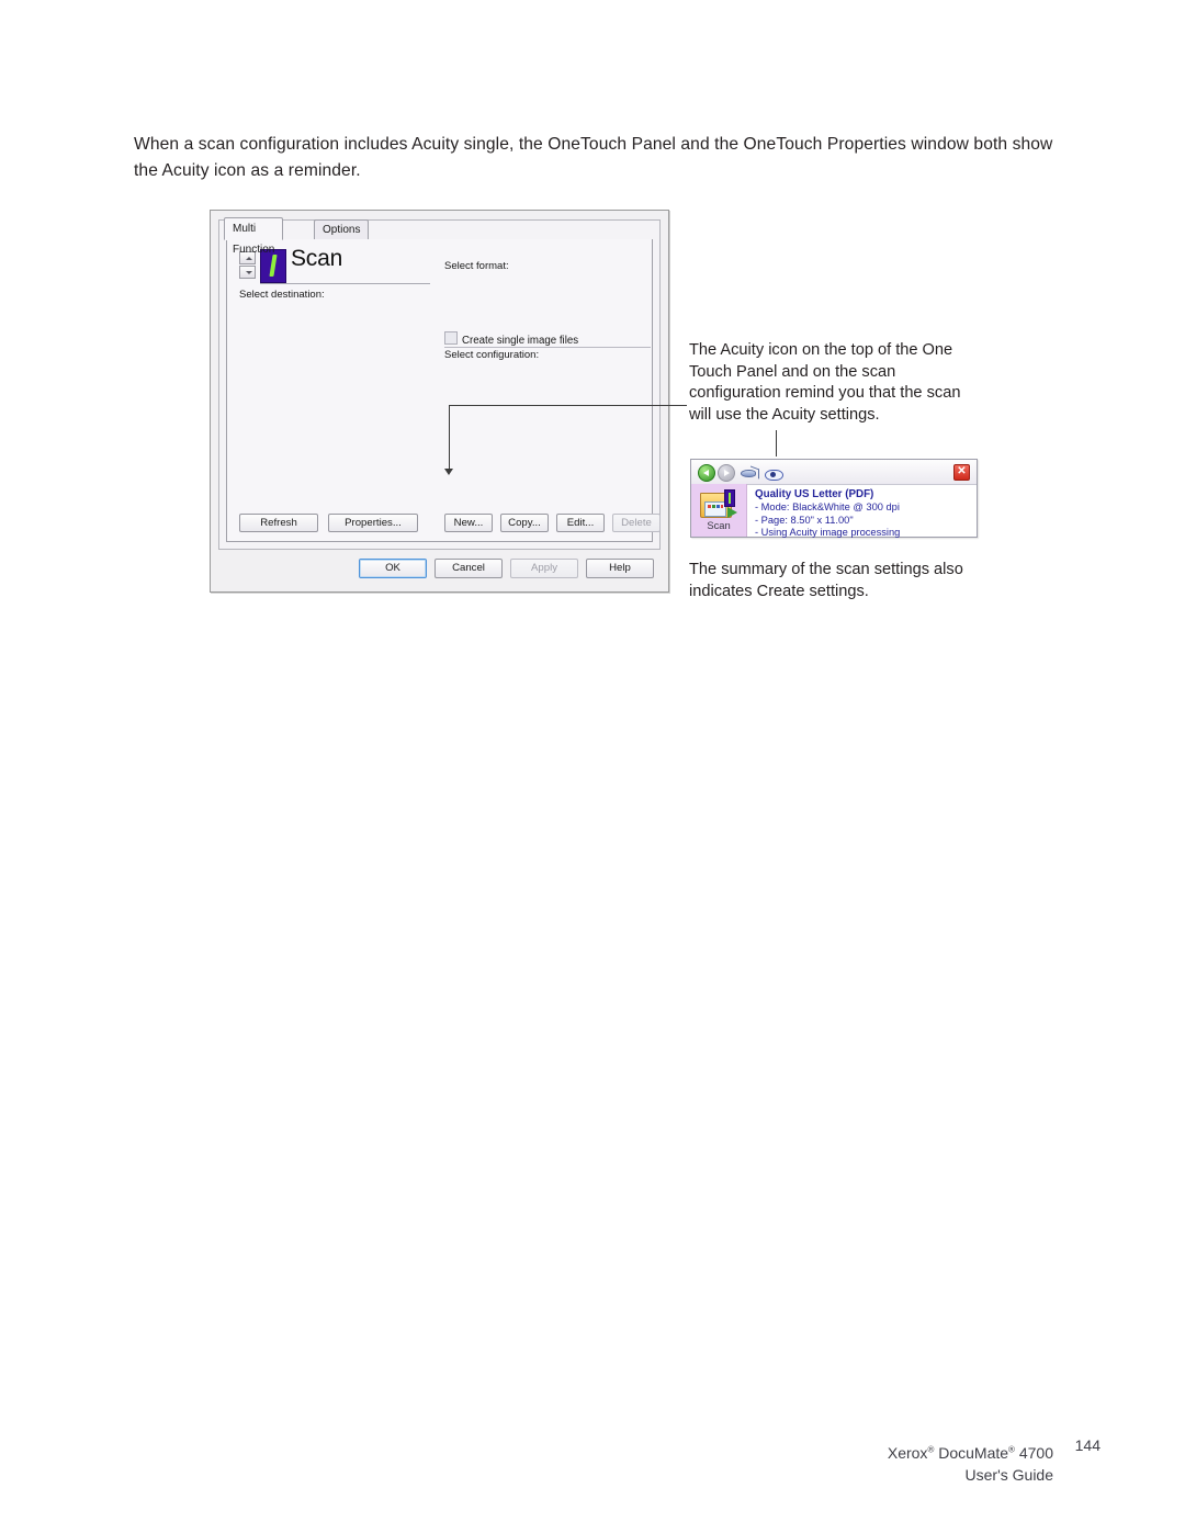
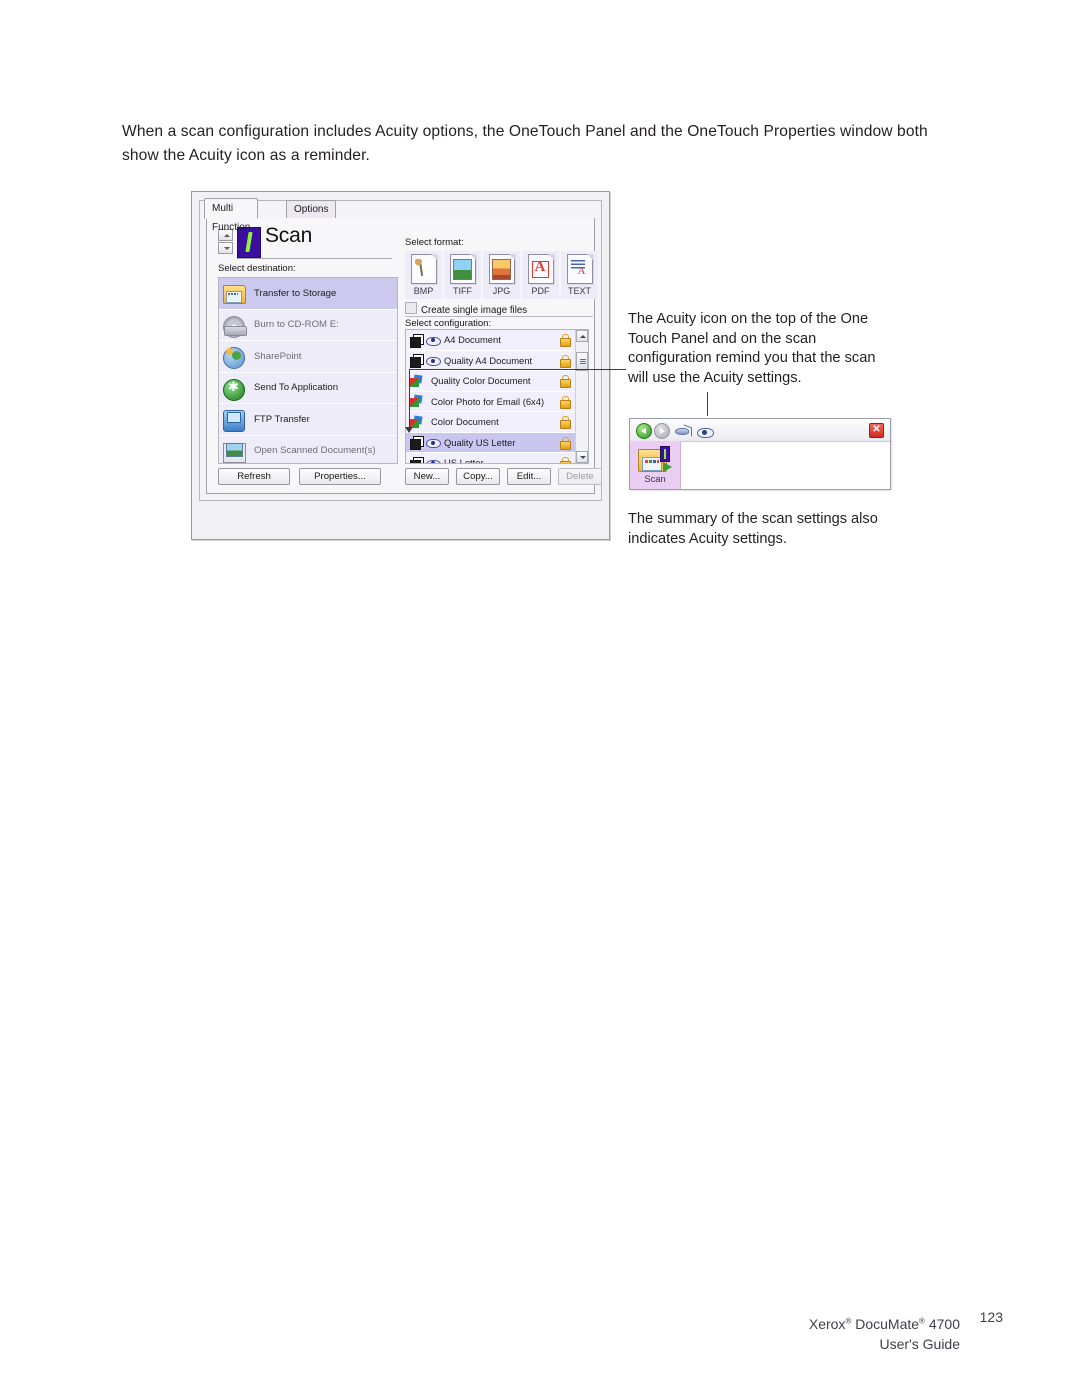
- When a scan configuration includes Acuity single, the OneTouch Panel and the OneTouch Properties window both show the Acuity icon as a reminder.
+ When a scan configuration includes Acuity options, the OneTouch Panel and the OneTouch Properties window both show the Acuity icon as a reminder.
  Multi Function
  Options
  Scan
  Select destination:
+ Transfer to Storage
+ Burn to CD-ROM E:
+ SharePoint
+ Send To Application
+ FTP Transfer
+ Open Scanned Document(s)
  Select format:
+ BMP
+ TIFF
+ JPG
+ PDF
+ TEXT
  Create single image files
  Select configuration:
+ A4 Document
+ Quality A4 Document
+ Quality Color Document
+ Color Photo for Email (6x4)
+ Color Document
+ Quality US Letter
+ US Letter
  Refresh
  Properties...
  New...
  Copy...
  Edit...
  Delete
- OK
- Cancel
- Apply
- Help
  ✕
  Scan
- Quality US Letter (PDF)
- - Mode: Black&White @ 300 dpi
- - Page: 8.50" x 11.00"
- - Using Acuity image processing
  The Acuity icon on the top of the One Touch Panel and on the scan configuration remind you that the scan will use the Acuity settings.
- The summary of the scan settings also indicates Create settings.
+ The summary of the scan settings also indicates Acuity settings.
  Xerox® DocuMate® 4700
  User's Guide
- 144
+ 123
